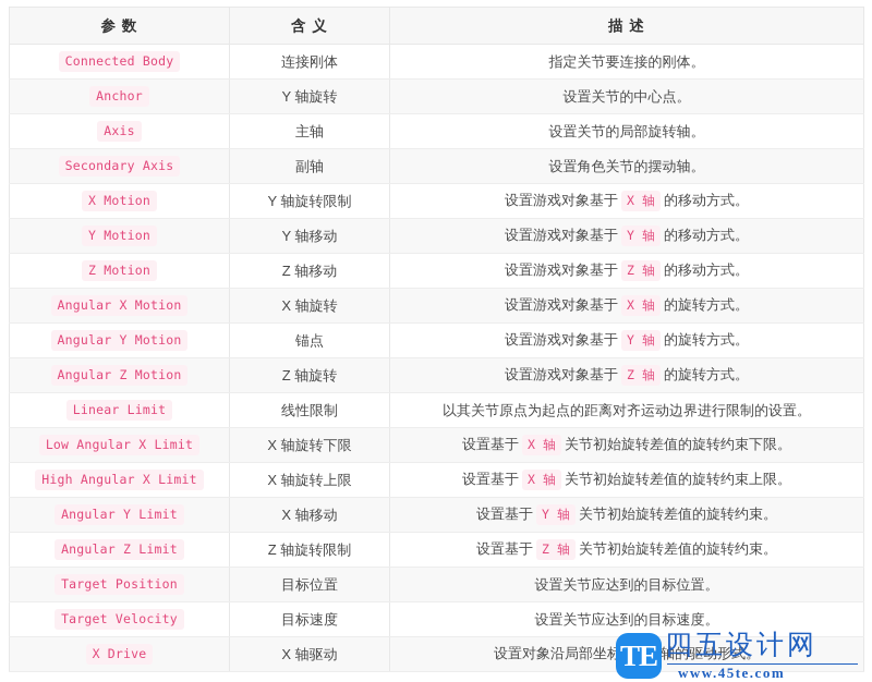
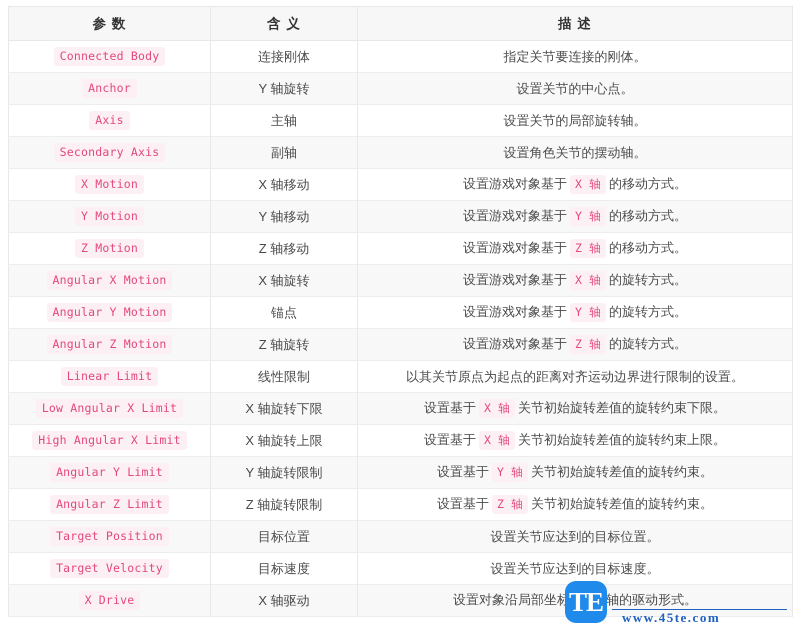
  参 数	含 义	描 述
  Connected Body	连接刚体	指定关节要连接的刚体。
  Anchor	Y 轴旋转	设置关节的中心点。
  Axis	主轴	设置关节的局部旋转轴。
  Secondary Axis	副轴	设置角色关节的摆动轴。
- X Motion	Y 轴旋转限制	设置游戏对象基于 X 轴 的移动方式。
+ X Motion	X 轴移动	设置游戏对象基于 X 轴 的移动方式。
  Y Motion	Y 轴移动	设置游戏对象基于 Y 轴 的移动方式。
  Z Motion	Z 轴移动	设置游戏对象基于 Z 轴 的移动方式。
  Angular X Motion	X 轴旋转	设置游戏对象基于 X 轴 的旋转方式。
  Angular Y Motion	锚点	设置游戏对象基于 Y 轴 的旋转方式。
  Angular Z Motion	Z 轴旋转	设置游戏对象基于 Z 轴 的旋转方式。
  Linear Limit	线性限制	以其关节原点为起点的距离对齐运动边界进行限制的设置。
  Low Angular X Limit	X 轴旋转下限	设置基于 X 轴 关节初始旋转差值的旋转约束下限。
  High Angular X Limit	X 轴旋转上限	设置基于 X 轴 关节初始旋转差值的旋转约束上限。
- Angular Y Limit	X 轴移动	设置基于 Y 轴 关节初始旋转差值的旋转约束。
+ Angular Y Limit	Y 轴旋转限制	设置基于 Y 轴 关节初始旋转差值的旋转约束。
  Angular Z Limit	Z 轴旋转限制	设置基于 Z 轴 关节初始旋转差值的旋转约束。
  Target Position	目标位置	设置关节应达到的目标位置。
  Target Velocity	目标速度	设置关节应达到的目标速度。
  X Drive	X 轴驱动	设置对象沿局部坐标 轴的驱动形式。
  TE
- 四五设计网
  www.45te.com
